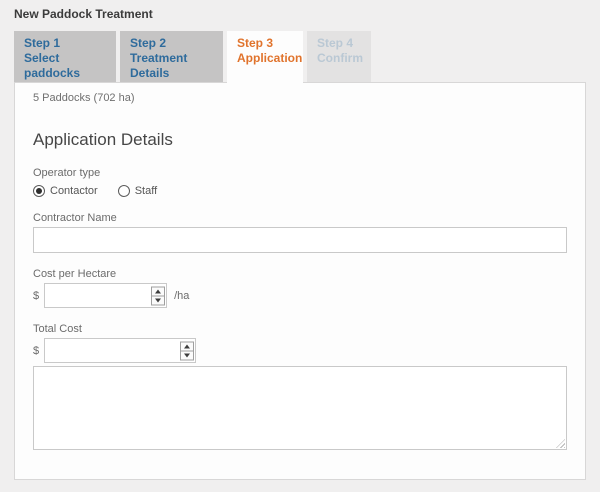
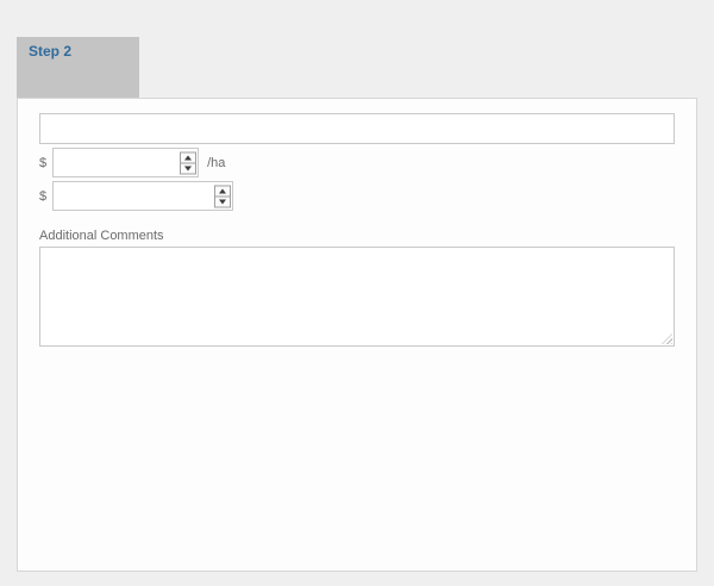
- New Paddock Treatment
- Step 1
- Select paddocks
  Step 2
- Treatment Details
- Step 3
- Application
- Step 4
- Confirm
- 5 Paddocks (702 ha)
- Application Details
- Operator type
- Contactor
- Staff
- Contractor Name
- Cost per Hectare
  $
  /ha
- Total Cost
  $
+ Additional Comments
